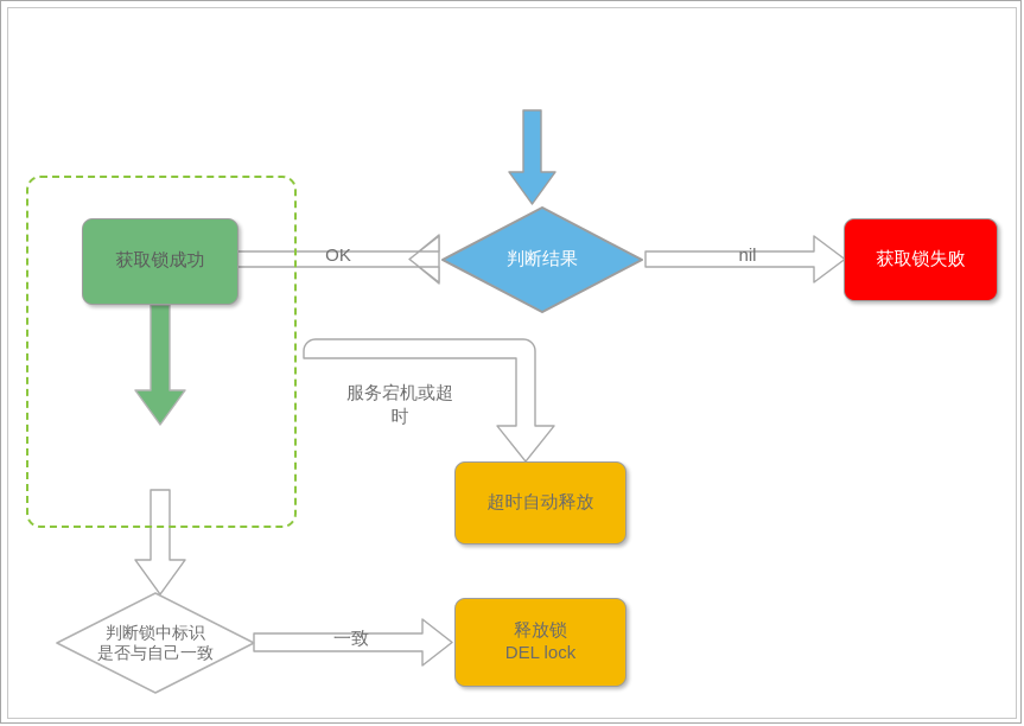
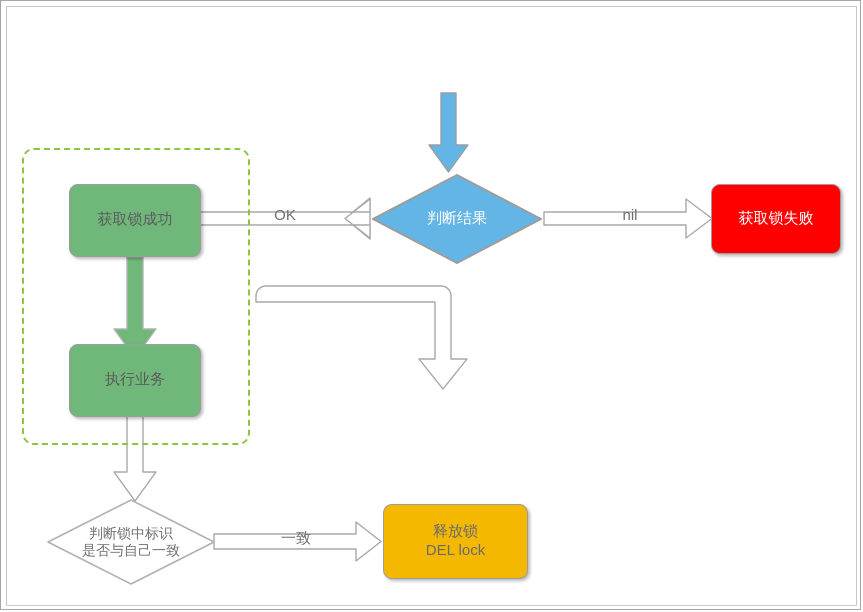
  判断结果
  获取锁成功
+ 执行业务
  获取锁失败
- 超时自动释放
  释放锁
  DEL lock
  判断锁中标识
  是否与自己一致
  OK
  nil
- 服务宕机或超
- 时
  一致
